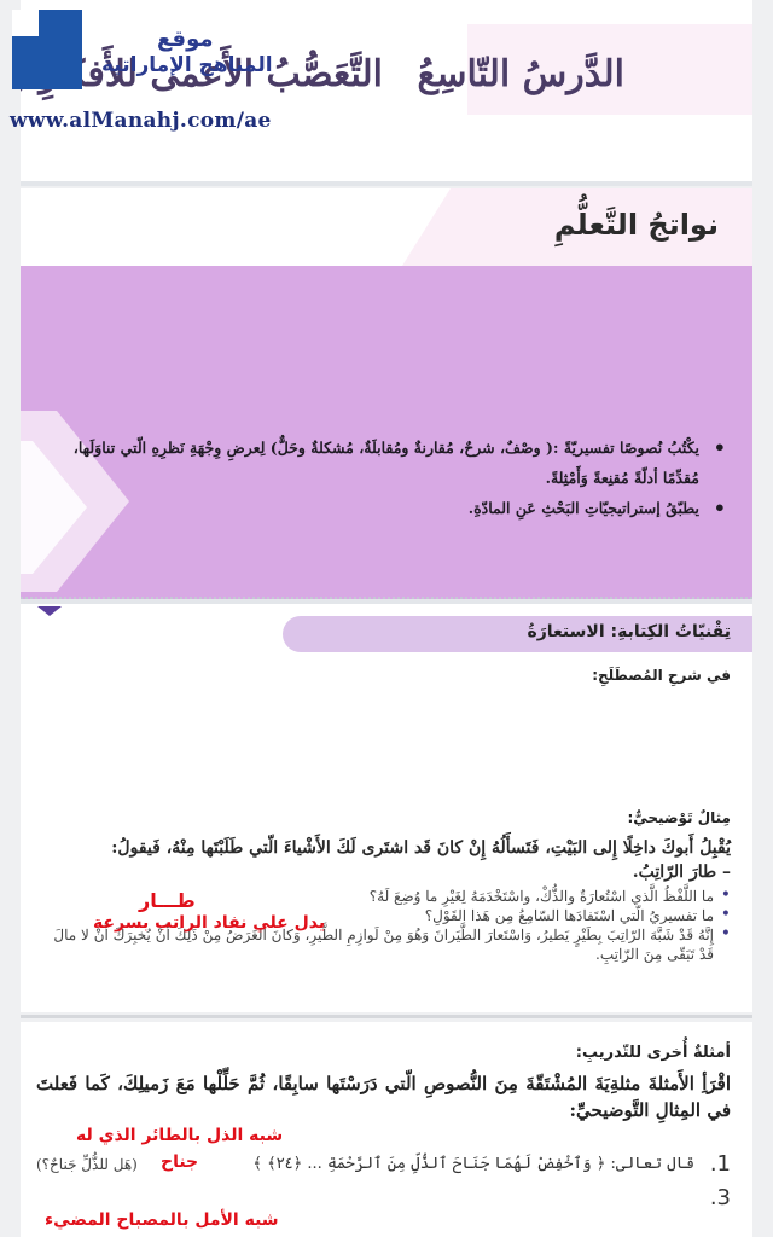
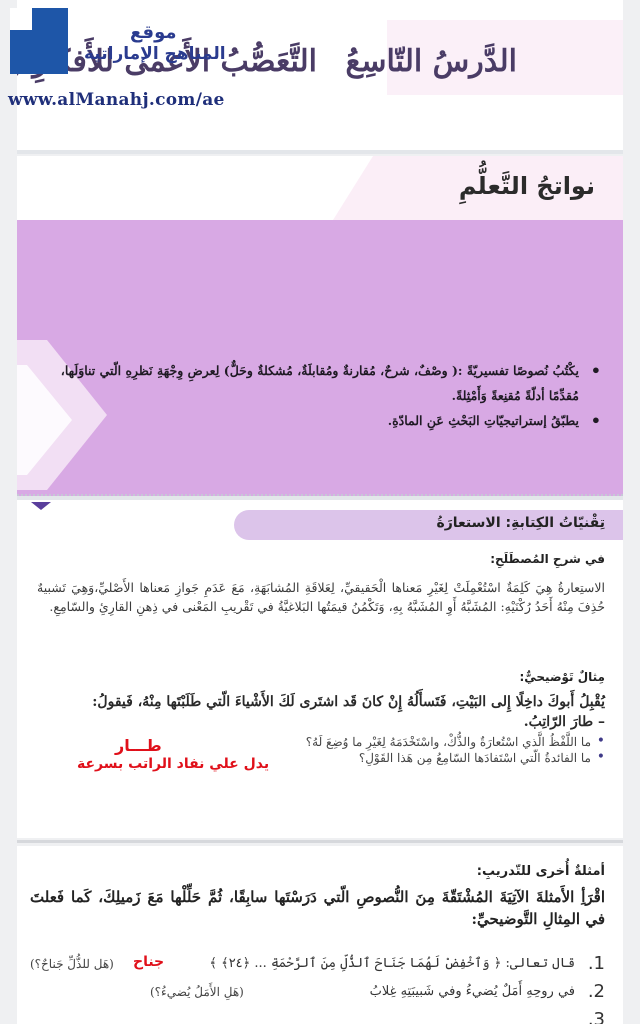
  الدَّرسُ التّاسِعُ التَّعَصُّبُ الأَعمى للأَف
  موقع
  المناهج الإماراتية
  www.alManahj.com/ae
  نواتجُ التَّعلُّمِ
  يكْتُبُ نُصوصًا تفسيريّةً :( وصْفٌ، شرحٌ، مُقارنةٌ ومُقابلَةٌ، مُشكلةٌ وحَلٌّ) لِعرضِ وِجْهَةِ نَظرِهِ الّتي تناوَلَها، مُقدِّمًا أدلّةً مُقنِعةً وَأَمْثِلةً.
  يطبّقُ إستراتيجيّاتِ البَحْثِ عَنِ المادّةِ.
  تِقْنيّاتُ الكِتابةِ: الاستعارَةُ
  في شرحِ المُصطَلَحِ:
+ الاستِعارةُ هِيَ كَلِمَةٌ اسْتُعْمِلَتْ لِغَيْرِ مَعناها الْحَقيقيِّ، لِعَلاقَةِ المُشابَهَةِ، مَعَ عَدَمِ جَوازِ مَعناها الأَصْليِّ،وَهِيَ تَشبيهٌ حُذِفَ مِنْهُ أَحَدُ رُكْنَيْهِ: المُشَبَّهُ أَوِ المُشَبَّهُ بِهِ، وَتَكْمُنُ قيمَتُها البَلاغيَّةُ في تَقْريبِ المَعْنى في ذِهنِ القارِئِ والسّامِعِ.
  مِثالٌ تَوْضيحيٌّ:
  يُقْبِلُ أَبوكَ داخِلًا إِلى البَيْتِ، فَتَسأَلُهُ إِنْ كانَ قَد اشتَرى لَكَ الأَشْياءَ الّتي طَلَبْتَها مِنْهُ، فَيقولُ:
  – طارَ الرّاتِبُ.
  ما اللَّفْظُ الَّذي اسْتُعارَةٌ والذُّكْ، واسْتَخْدَمَهُ لِغَيْرِ ما وُضِعَ لَهُ؟
- ما تفسيريُ الّتي اسْتَفادَها السّامِعُ مِن هَذا القَوْلِ؟
+ ما الفائدةُ الّتي اسْتَفادَها السّامِعُ مِن هَذا القَوْلِ؟
- إِنَّهُ قَدْ شَبَّهَ الرّاتِبَ بِطَيْرٍ يَطيرُ، وَاسْتَعارَ الطَّيَرانَ وَهُوَ مِنْ لَوازِمِ الطَّيرِ، وَكانَ الغَرَضُ مِنْ ذَلِكَ أَنْ يُخبِرَكَ أَنْ لا مالَ قَدْ تَبَقّى مِنَ الرّاتِبِ.
  طـــار
  يدل علي نفاد الراتب بسرعة
  أمثلةٌ أُخرى للتّدريبِ:
- اقْرَأِ الأَمثلةَ مثلةِيَةَ المُشْتَقّةَ مِنَ النُّصوصِ الّتي دَرَسْتَها سابِقًا، ثُمَّ حَلِّلْها مَعَ زَميلِكَ، كَما فَعلتَ في المِثالِ التَّوضيحيِّ:
+ اقْرَأِ الأَمثلةَ الآتِيَةَ المُشْتَقّةَ مِنَ النُّصوصِ الّتي دَرَسْتَها سابِقًا، ثُمَّ حَلِّلْها مَعَ زَميلِكَ، كَما فَعلتَ في المِثالِ التَّوضيحيِّ:
  1.
  قال تعالى: ﴿ وَٱخْفِضْ لَهُمَا جَنَاحَ ٱلذُّلِّ مِنَ ٱلرَّحْمَةِ ... ﴿٢٤﴾ ﴾
  (هَل للذُّلِّ جَناحٌ؟)
+ 2.
+ في روحِهِ أَمَلٌ يُضيءُ وفي شَبيبَتِهِ غِلابُ
+ (هَلِ الأَمَلُ يُضيءُ؟)
  3.
- شبه الذل بالطائر الذي له
  جناح
- شبه الأمل بالمصباح المضيء
